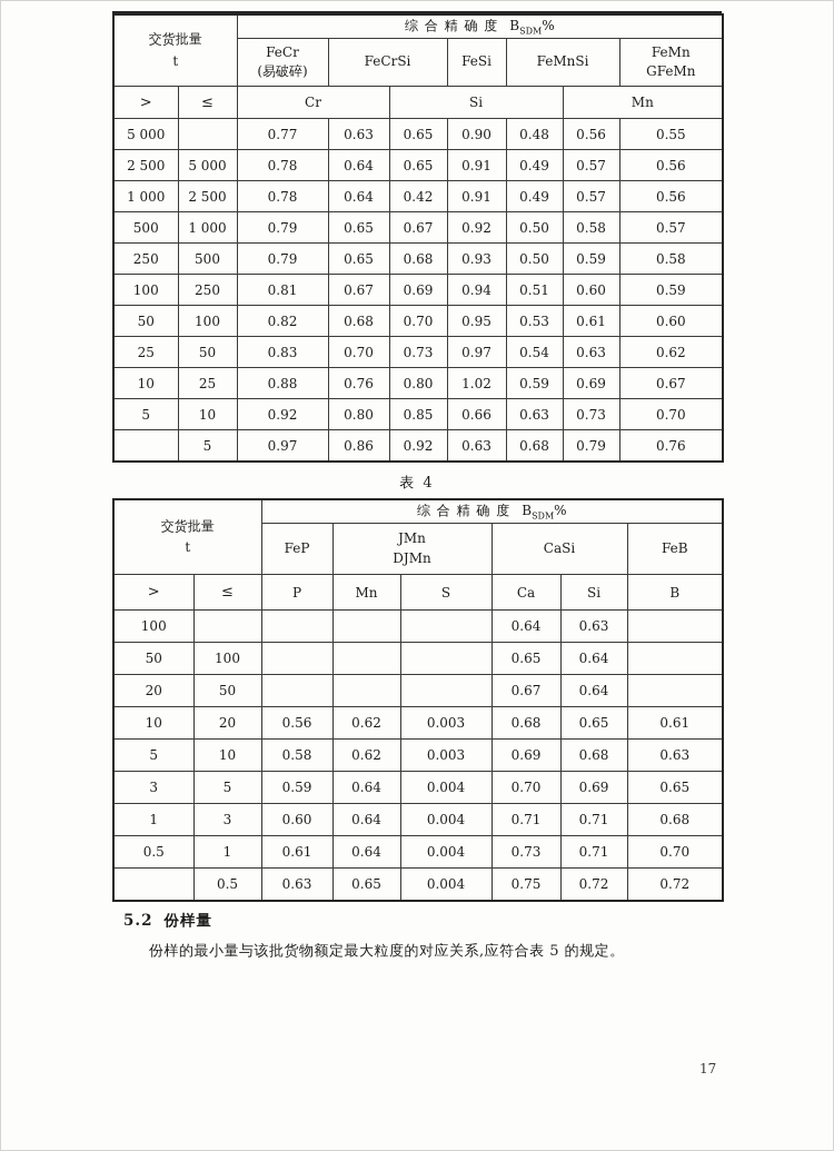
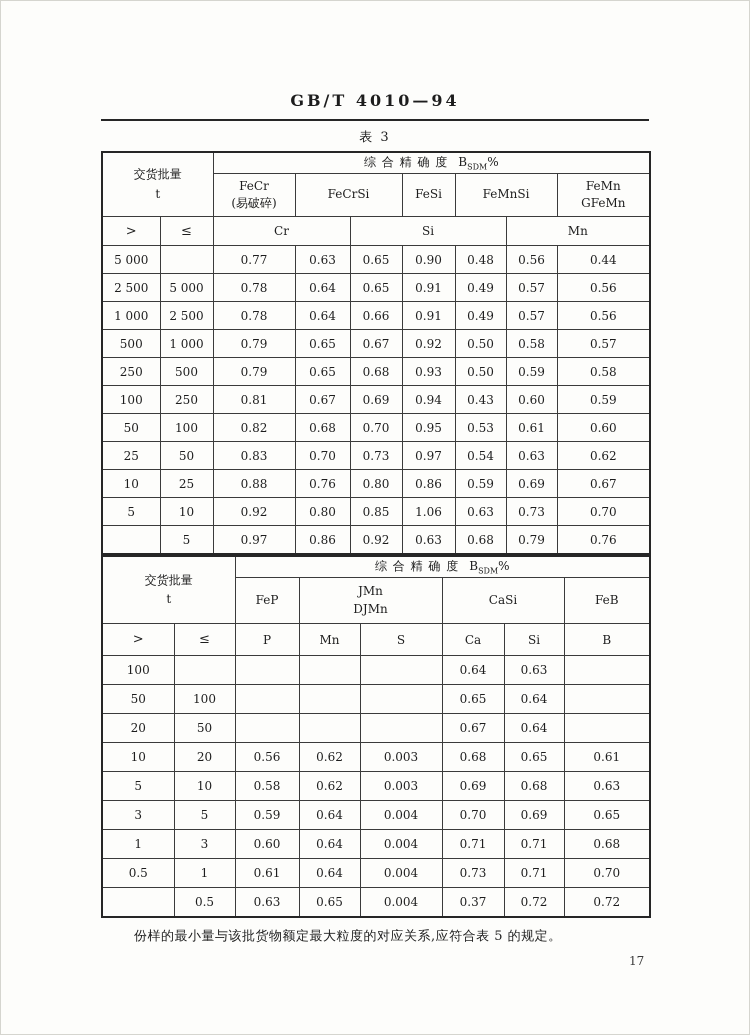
+ GB/T 4010—94
+ 表 3
  交货批量 t	综 合 精 确 度 BSDM%
  FeCr (易破碎)	FeCrSi	FeSi	FeMnSi	FeMn GFeMn
  >	≤	Cr	Si	Mn
- 5 000		0.77	0.63	0.65	0.90	0.48	0.56	0.55
+ 5 000		0.77	0.63	0.65	0.90	0.48	0.56	0.44
  2 500	5 000	0.78	0.64	0.65	0.91	0.49	0.57	0.56
- 1 000	2 500	0.78	0.64	0.42	0.91	0.49	0.57	0.56
+ 1 000	2 500	0.78	0.64	0.66	0.91	0.49	0.57	0.56
  500	1 000	0.79	0.65	0.67	0.92	0.50	0.58	0.57
  250	500	0.79	0.65	0.68	0.93	0.50	0.59	0.58
- 100	250	0.81	0.67	0.69	0.94	0.51	0.60	0.59
+ 100	250	0.81	0.67	0.69	0.94	0.43	0.60	0.59
  50	100	0.82	0.68	0.70	0.95	0.53	0.61	0.60
  25	50	0.83	0.70	0.73	0.97	0.54	0.63	0.62
- 10	25	0.88	0.76	0.80	1.02	0.59	0.69	0.67
+ 10	25	0.88	0.76	0.80	0.86	0.59	0.69	0.67
- 5	10	0.92	0.80	0.85	0.66	0.63	0.73	0.70
+ 5	10	0.92	0.80	0.85	1.06	0.63	0.73	0.70
  	5	0.97	0.86	0.92	0.63	0.68	0.79	0.76
- 表 4
  交货批量 t	综 合 精 确 度 BSDM%
  FeP	JMn DJMn	CaSi	FeB
  >	≤	P	Mn	S	Ca	Si	B
  100					0.64	0.63
  50	100				0.65	0.64
  20	50				0.67	0.64
  10	20	0.56	0.62	0.003	0.68	0.65	0.61
  5	10	0.58	0.62	0.003	0.69	0.68	0.63
  3	5	0.59	0.64	0.004	0.70	0.69	0.65
  1	3	0.60	0.64	0.004	0.71	0.71	0.68
  0.5	1	0.61	0.64	0.004	0.73	0.71	0.70
- 	0.5	0.63	0.65	0.004	0.75	0.72	0.72
+ 	0.5	0.63	0.65	0.004	0.37	0.72	0.72
- 5.2 份样量
  份样的最小量与该批货物额定最大粒度的对应关系,应符合表 5 的规定。
  17
